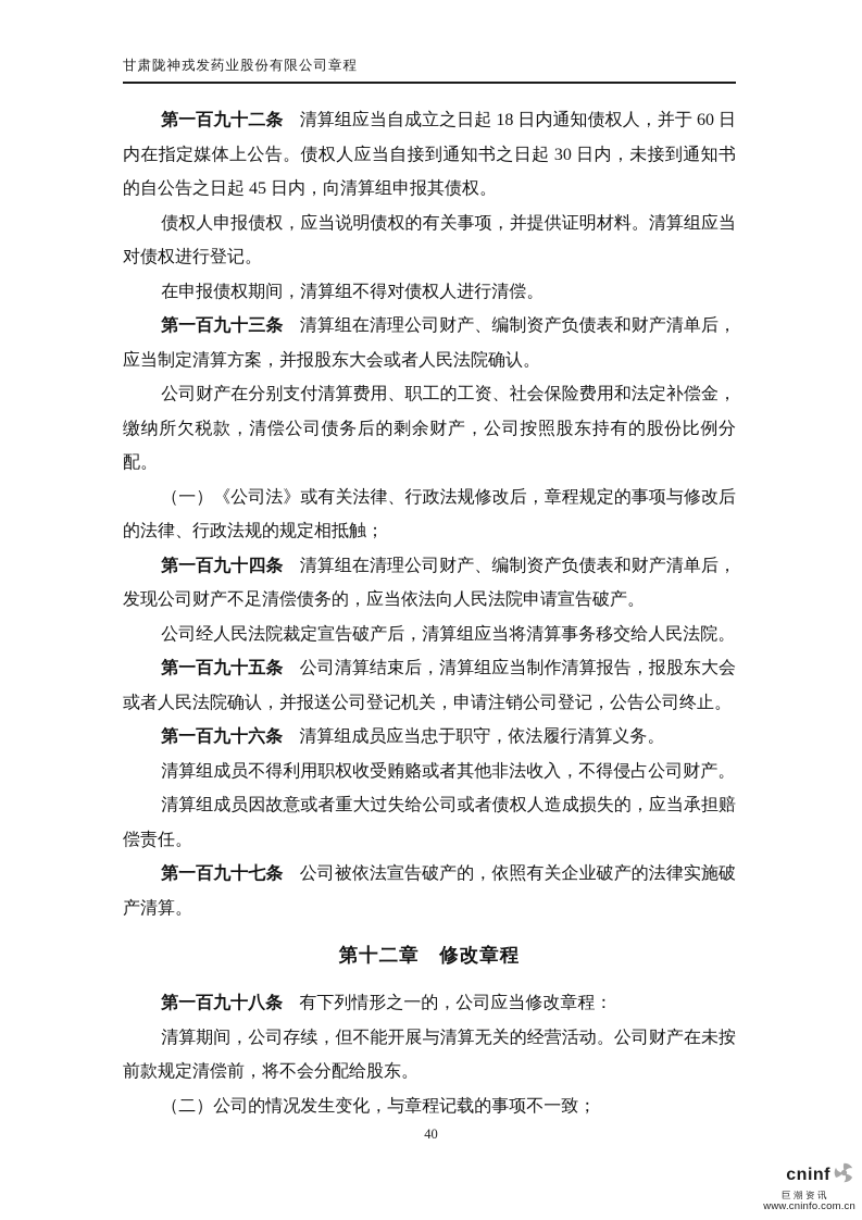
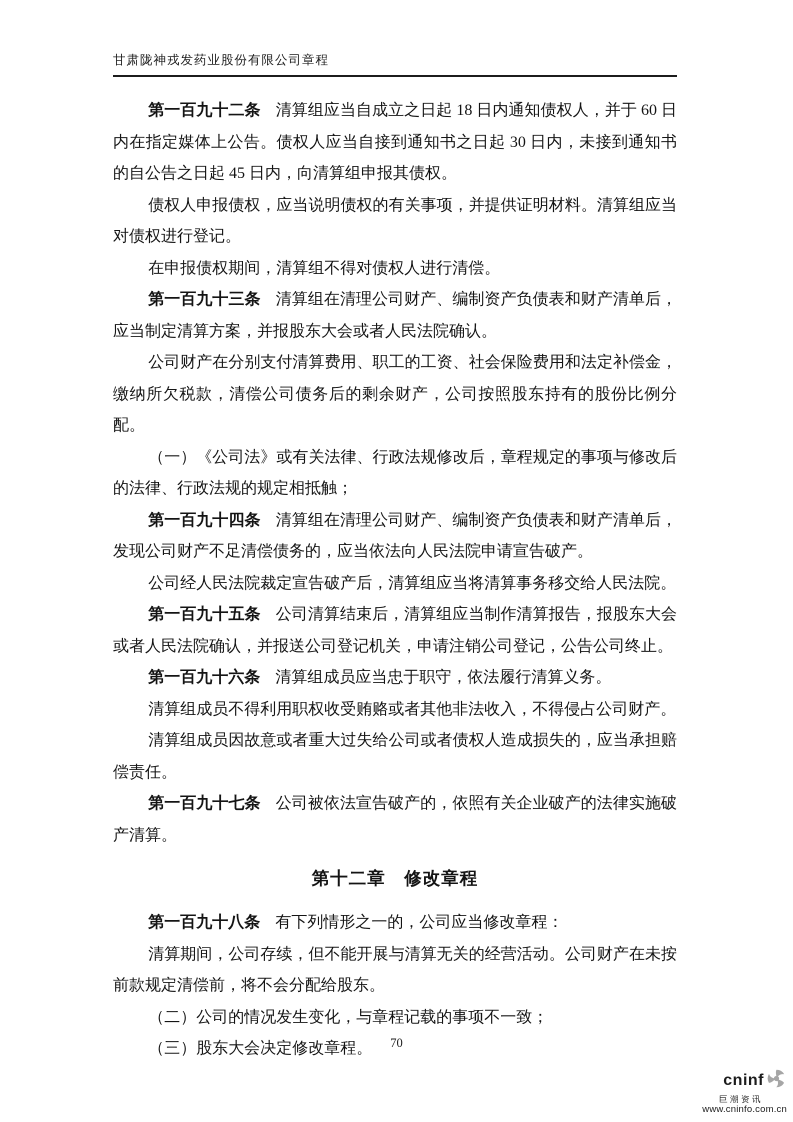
  甘肃陇神戎发药业股份有限公司章程
  第一百九十二条 清算组应当自成立之日起 18 日内通知债权人，并于 60 日内在指定媒体上公告。债权人应当自接到通知书之日起 30 日内，未接到通知书的自公告之日起 45 日内，向清算组申报其债权。
  债权人申报债权，应当说明债权的有关事项，并提供证明材料。清算组应当对债权进行登记。
  在申报债权期间，清算组不得对债权人进行清偿。
  第一百九十三条 清算组在清理公司财产、编制资产负债表和财产清单后，应当制定清算方案，并报股东大会或者人民法院确认。
  公司财产在分别支付清算费用、职工的工资、社会保险费用和法定补偿金，缴纳所欠税款，清偿公司债务后的剩余财产，公司按照股东持有的股份比例分配。
  （一）《公司法》或有关法律、行政法规修改后，章程规定的事项与修改后的法律、行政法规的规定相抵触；
  第一百九十四条 清算组在清理公司财产、编制资产负债表和财产清单后，发现公司财产不足清偿债务的，应当依法向人民法院申请宣告破产。
  公司经人民法院裁定宣告破产后，清算组应当将清算事务移交给人民法院。
  第一百九十五条 公司清算结束后，清算组应当制作清算报告，报股东大会或者人民法院确认，并报送公司登记机关，申请注销公司登记，公告公司终止。
  第一百九十六条 清算组成员应当忠于职守，依法履行清算义务。
  清算组成员不得利用职权收受贿赂或者其他非法收入，不得侵占公司财产。
  清算组成员因故意或者重大过失给公司或者债权人造成损失的，应当承担赔偿责任。
  第一百九十七条 公司被依法宣告破产的，依照有关企业破产的法律实施破产清算。
  第十二章 修改章程
  第一百九十八条 有下列情形之一的，公司应当修改章程：
  清算期间，公司存续，但不能开展与清算无关的经营活动。公司财产在未按前款规定清偿前，将不会分配给股东。
  （二）公司的情况发生变化，与章程记载的事项不一致；
+ （三）股东大会决定修改章程。
- 40
+ 70
  cninf
  巨潮资讯
  www.cninfo.com.cn
